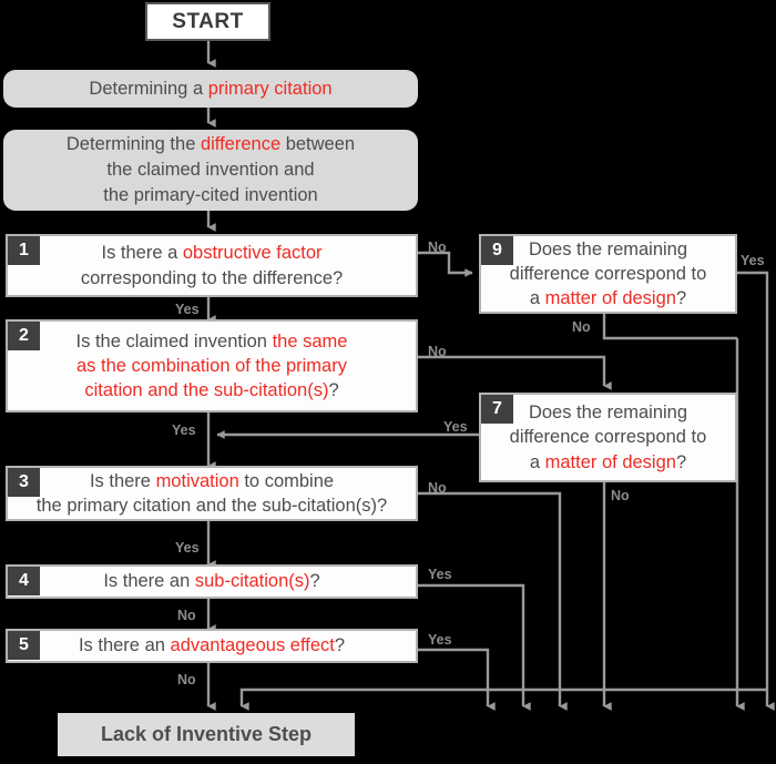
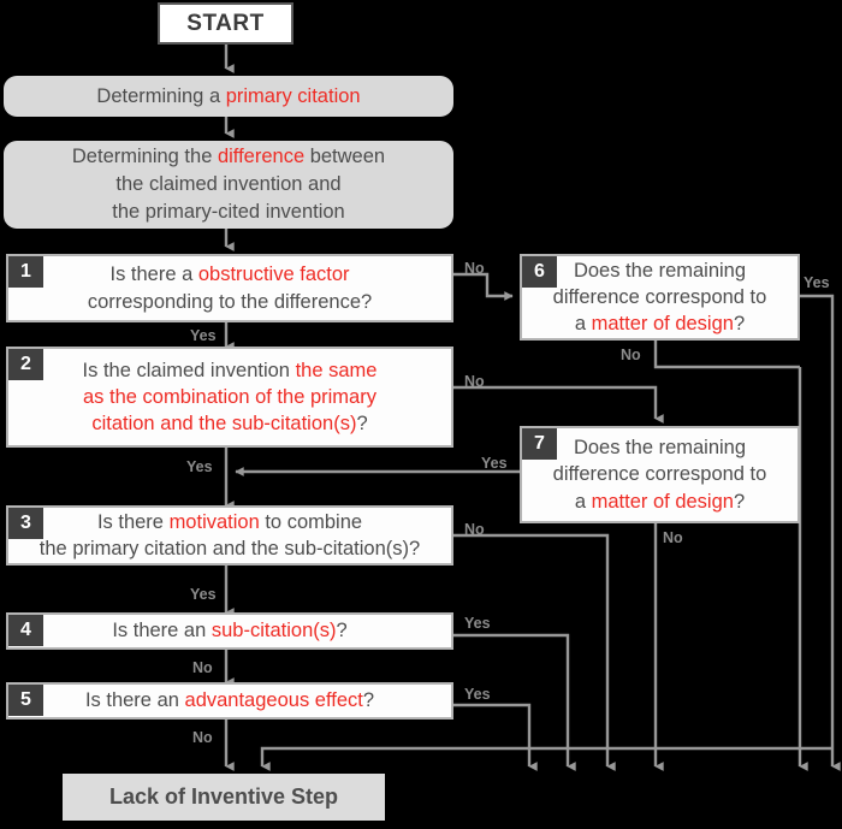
  START
  Determining a primary citation
  Determining the difference between
  the claimed invention and
  the primary-cited invention
  1
  Is there a obstructive factor
  corresponding to the difference?
  2
  Is the claimed invention the same
  as the combination of the primary
  citation and the sub-citation(s)?
  3
  Is there motivation to combine
  the primary citation and the sub-citation(s)?
  4
  Is there an sub-citation(s)?
  5
  Is there an advantageous effect?
- 9
+ 6
  Does the remaining
  difference correspond to
  a matter of design?
  7
  Does the remaining
  difference correspond to
  a matter of design?
  Lack of Inventive Step
  No
  Yes
  No
  Yes
  No
  Yes
  Yes
  No
  Yes
  No
  Yes
  No
  Yes
  No
